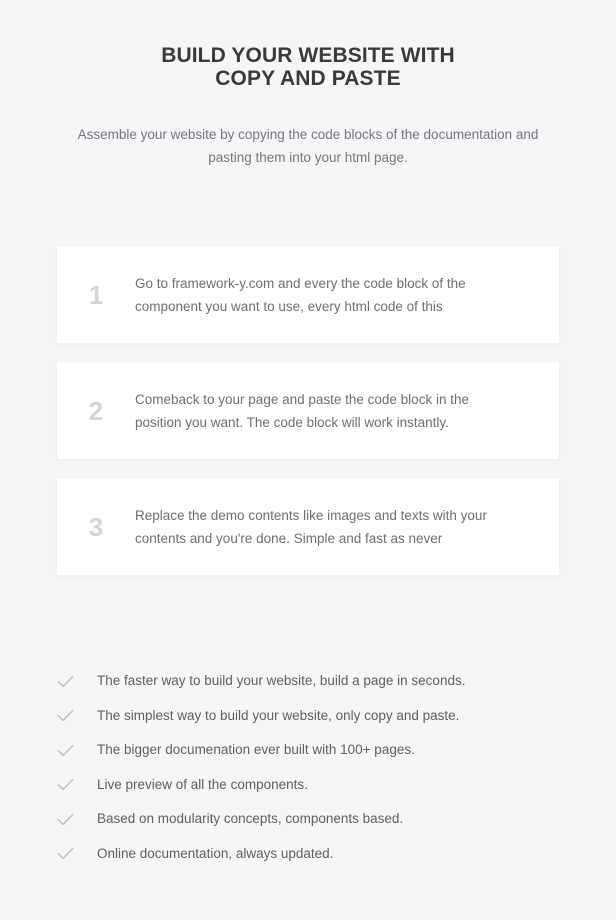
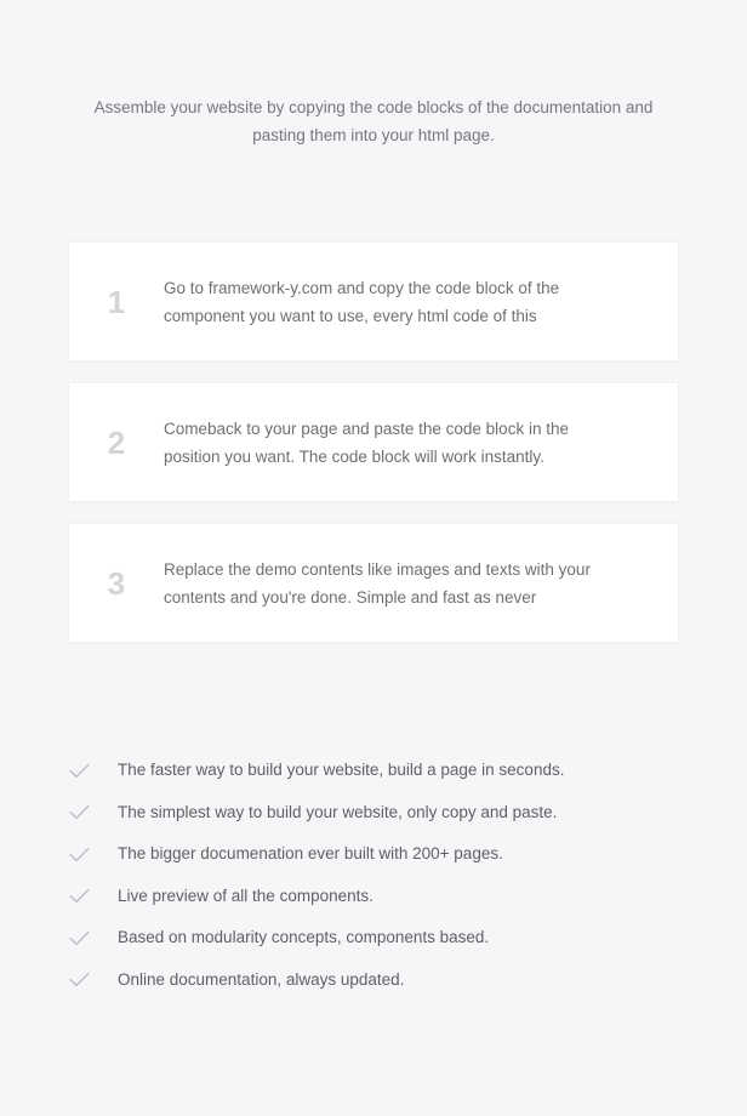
- BUILD YOUR WEBSITE WITH
- COPY AND PASTE
  Assemble your website by copying the code blocks of the documentation and pasting them into your html page.
  1
- Go to framework-y.com and every the code block of the component you want to use, every html code of this
+ Go to framework-y.com and copy the code block of the component you want to use, every html code of this
  2
  Comeback to your page and paste the code block in the position you want. The code block will work instantly.
  3
  Replace the demo contents like images and texts with your contents and you're done. Simple and fast as never
  The faster way to build your website, build a page in seconds.
  The simplest way to build your website, only copy and paste.
- The bigger documenation ever built with 100+ pages.
+ The bigger documenation ever built with 200+ pages.
  Live preview of all the components.
  Based on modularity concepts, components based.
  Online documentation, always updated.
